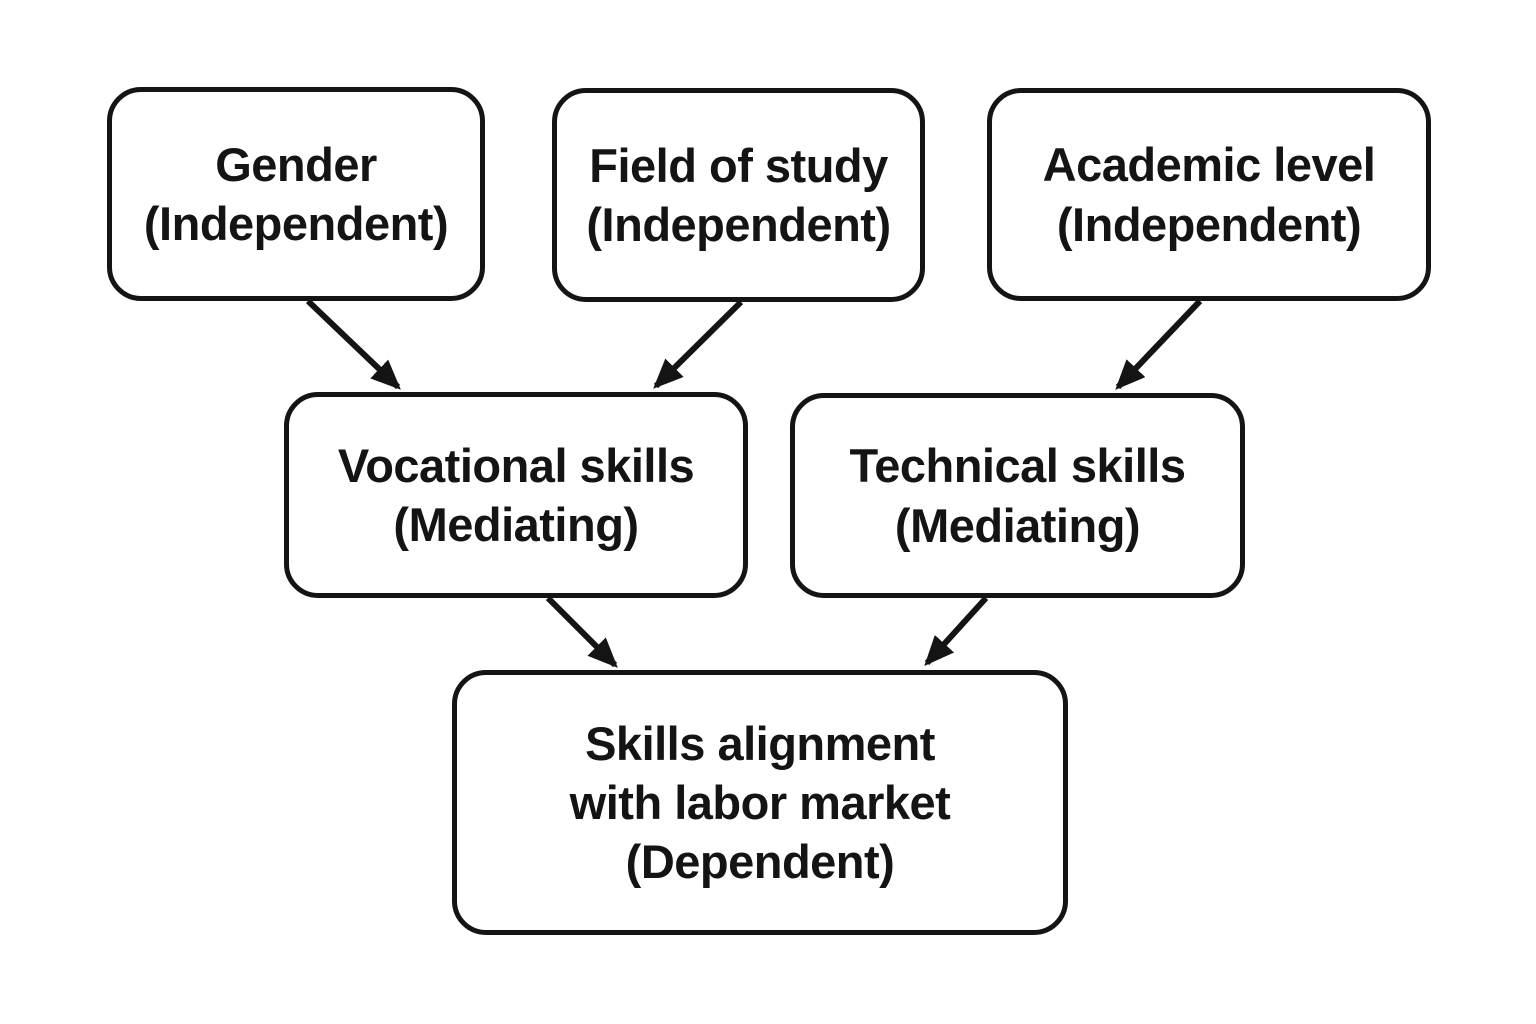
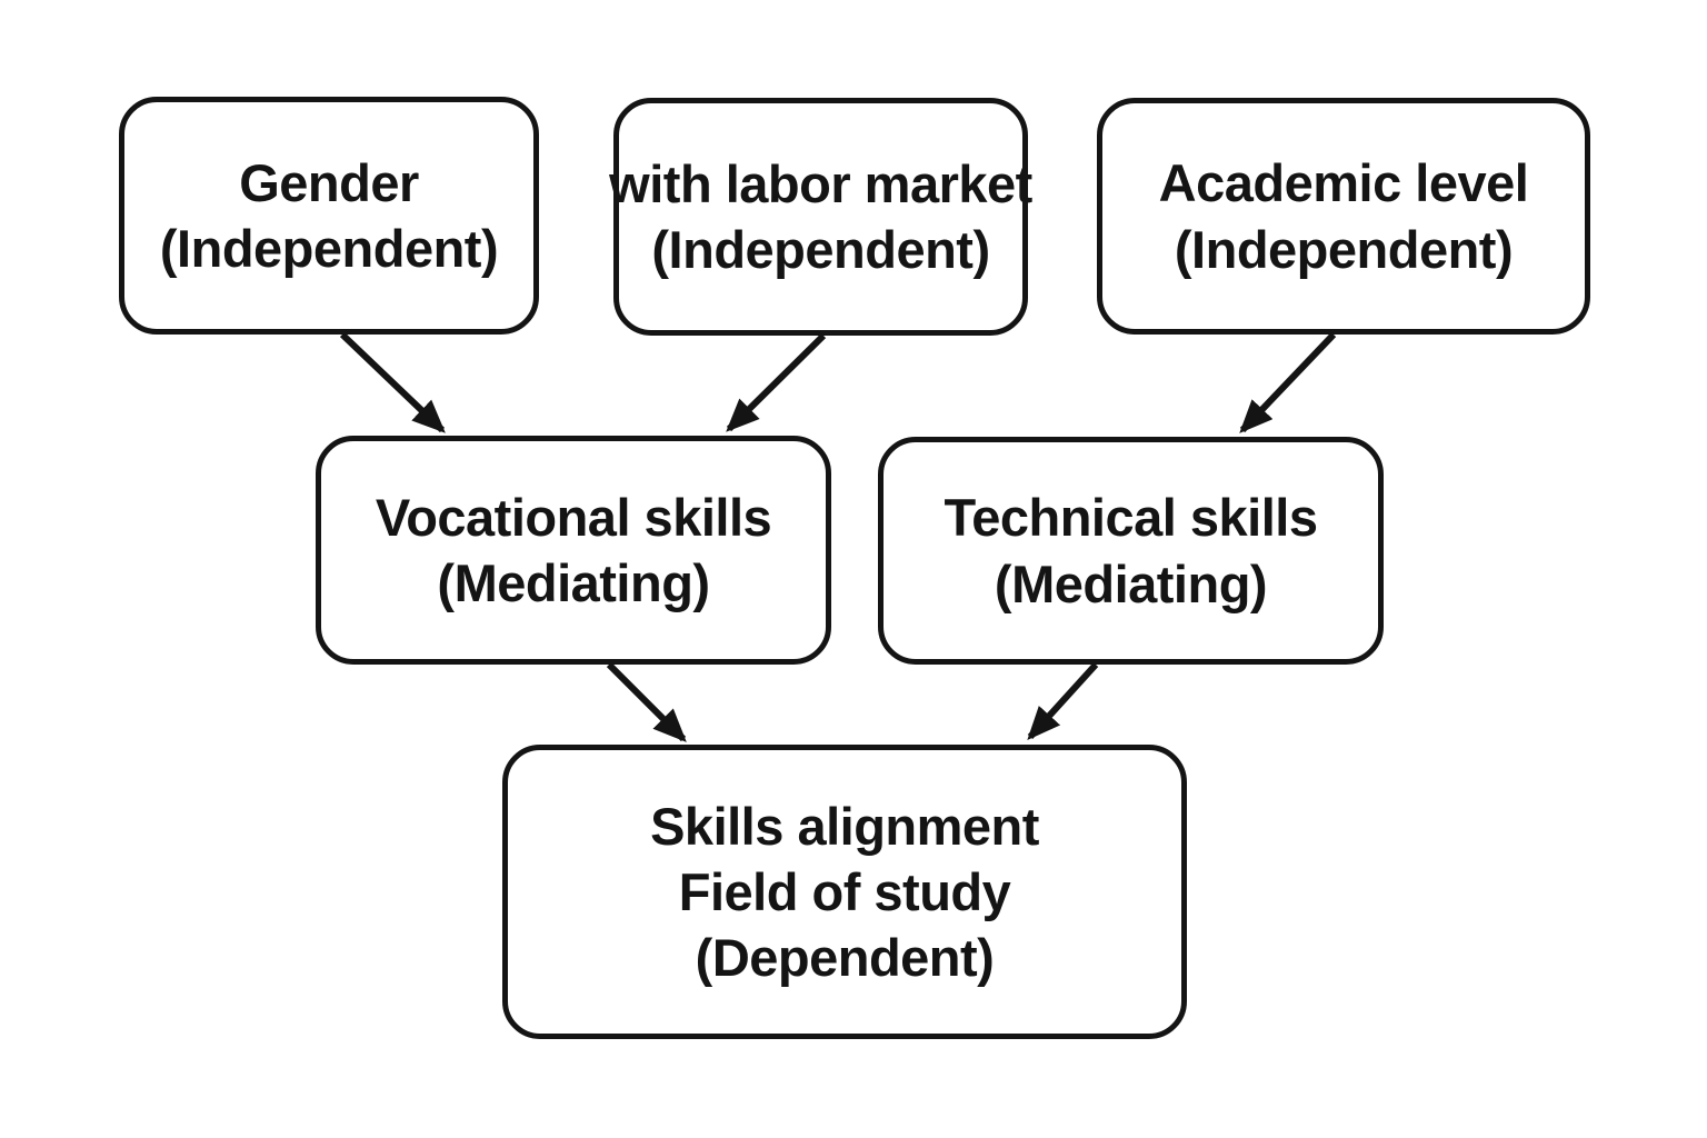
  Gender
  (Independent)
- Field of study
+ with labor market
  (Independent)
  Academic level
  (Independent)
  Vocational skills
  (Mediating)
  Technical skills
  (Mediating)
  Skills alignment
- with labor market
+ Field of study
  (Dependent)
